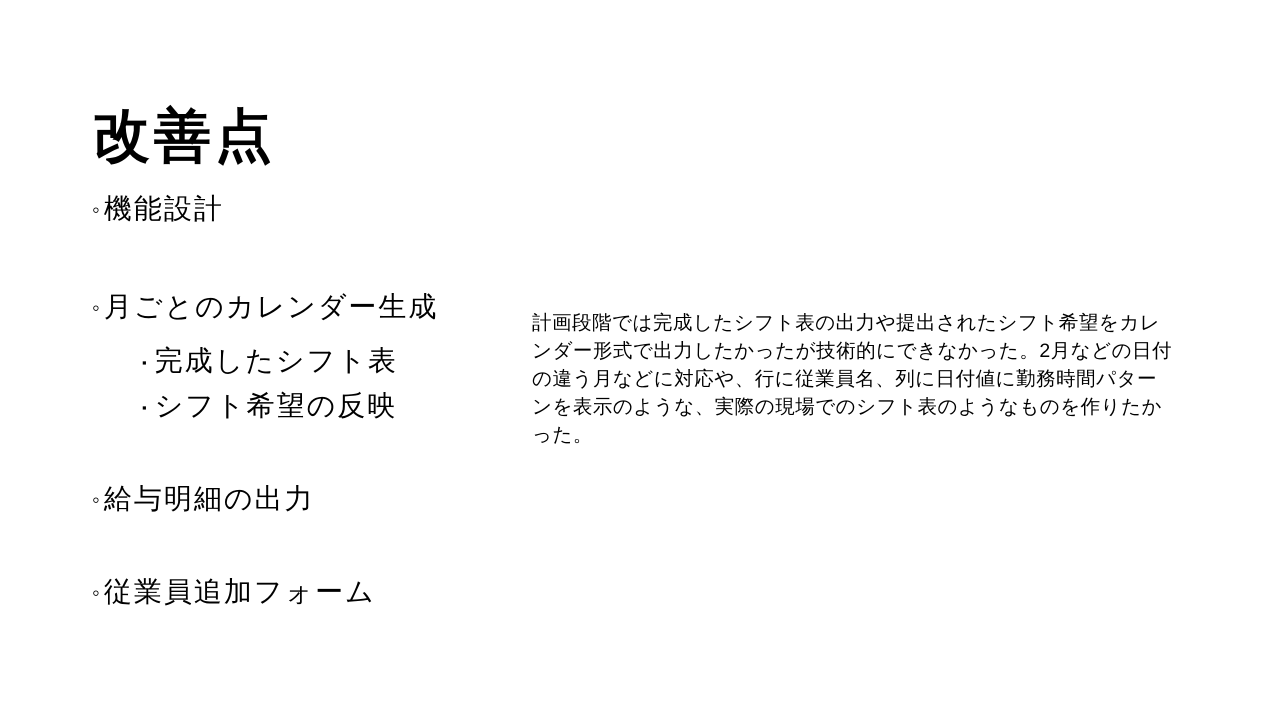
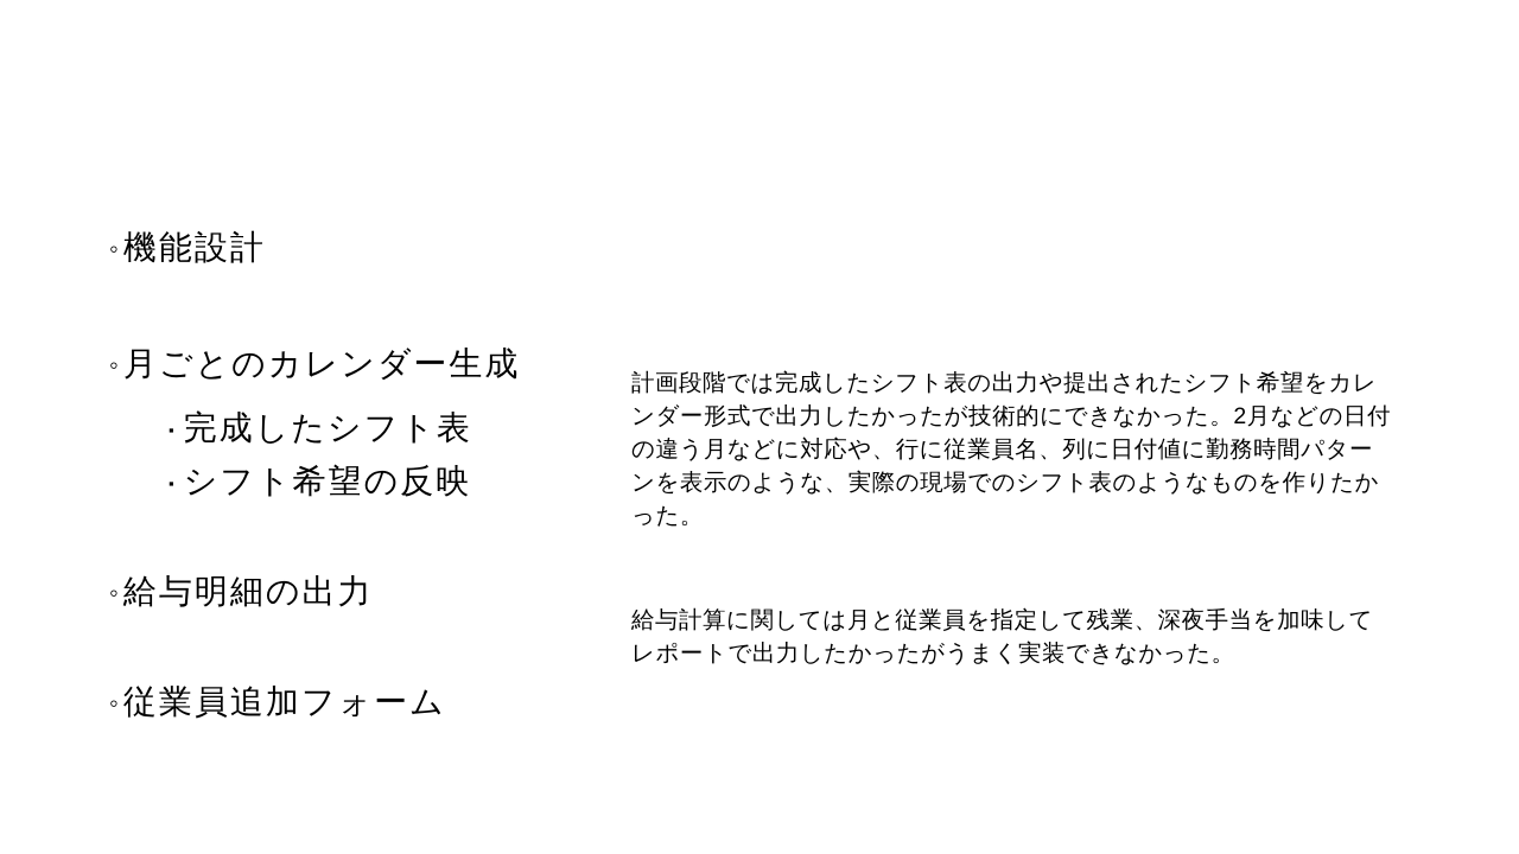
- 改善点
  ◦
  機能設計
  ◦
  月ごとのカレンダー生成
  ▪
  完成したシフト表
  ▪
  シフト希望の反映
  ◦
  給与明細の出力
  ◦
  従業員追加フォーム
  計画段階では完成したシフト表の出力や提出されたシフト希望をカレンダー形式で出力したかったが技術的にできなかった。2月などの日付の違う月などに対応や、行に従業員名、列に日付値に勤務時間パターンを表示のような、実際の現場でのシフト表のようなものを作りたかった。
+ 給与計算に関しては月と従業員を指定して残業、深夜手当を加味してレポートで出力したかったがうまく実装できなかった。
